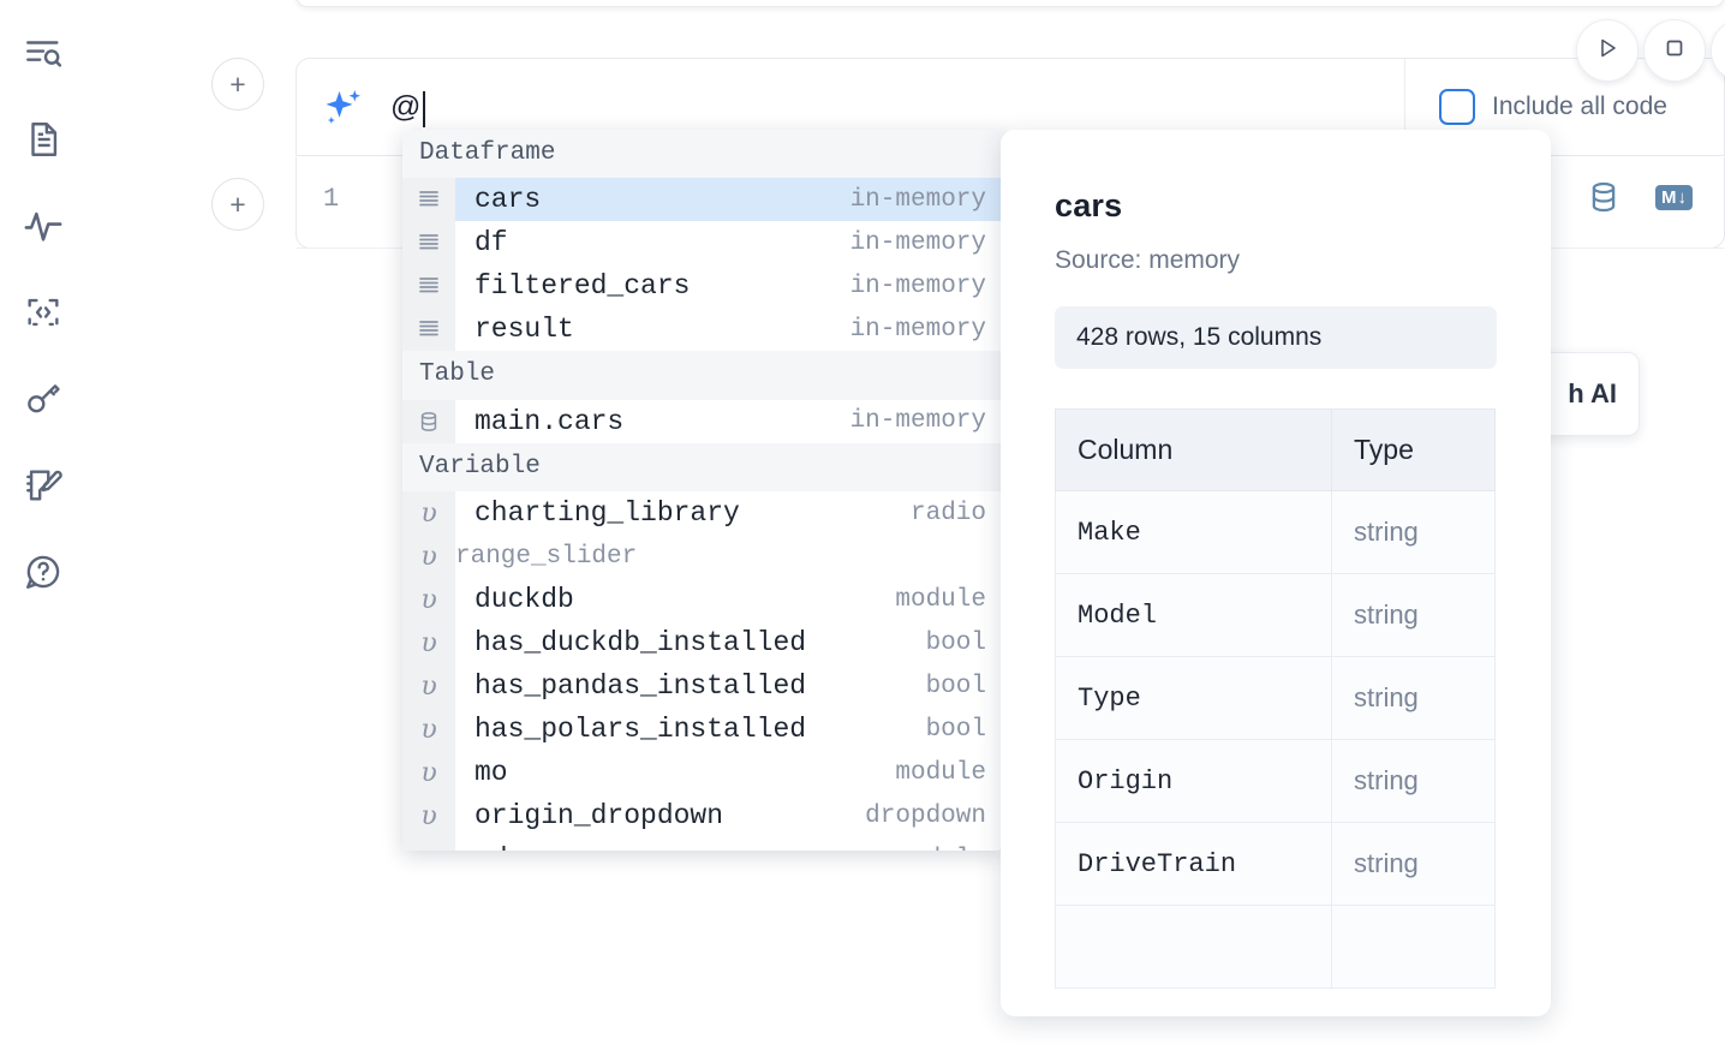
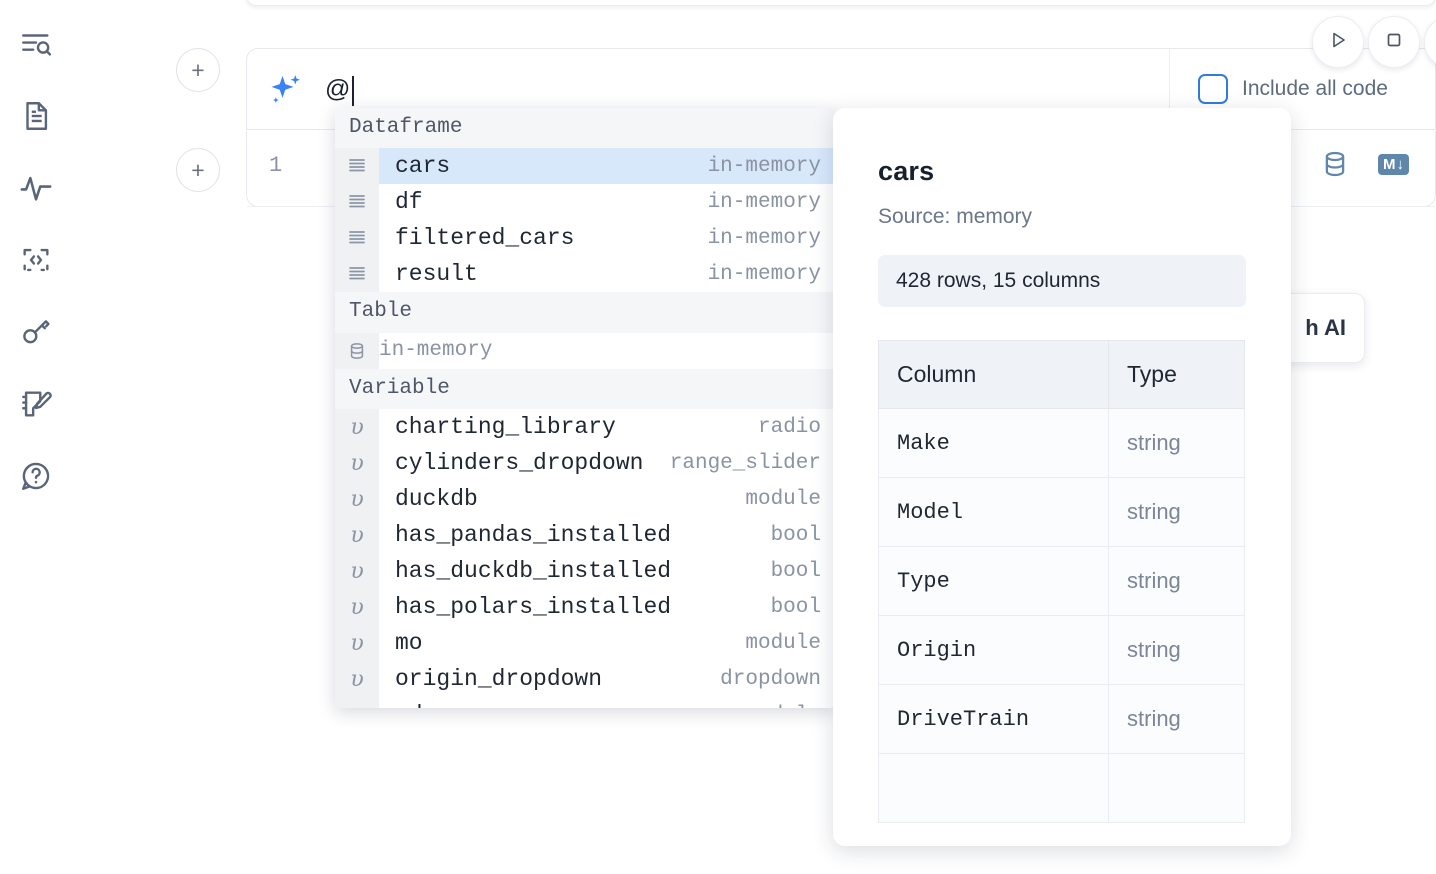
  +
  +
  @
  Include all code
  1
  M
  ↓
  h AI
  Dataframe
  cars
  in-memory
  df
  in-memory
  filtered_cars
  in-memory
  result
  in-memory
  Table
- main.cars
  in-memory
  Variable
  υ
  charting_library
  radio
  υ
+ cylinders_dropdown
  range_slider
  υ
  duckdb
  module
  υ
- has_duckdb_installed
+ has_pandas_installed
  bool
  υ
- has_pandas_installed
+ has_duckdb_installed
  bool
  υ
  has_polars_installed
  bool
  υ
  mo
  module
  υ
  origin_dropdown
  dropdown
  cars
  Source: memory
  428 rows, 15 columns
  Column	Type
  Make	string
  Model	string
  Type	string
  Origin	string
  DriveTrain	string
